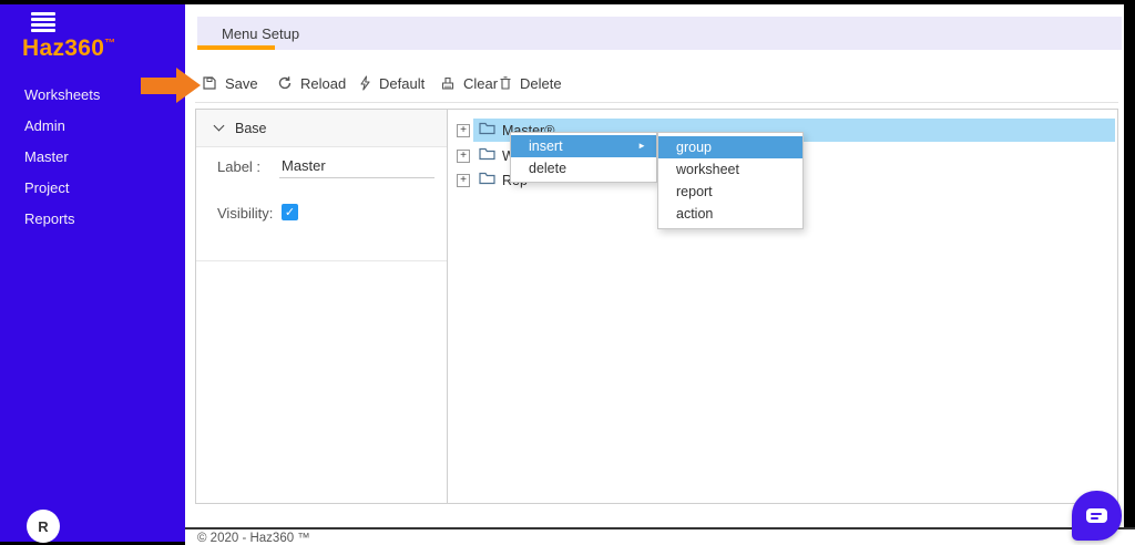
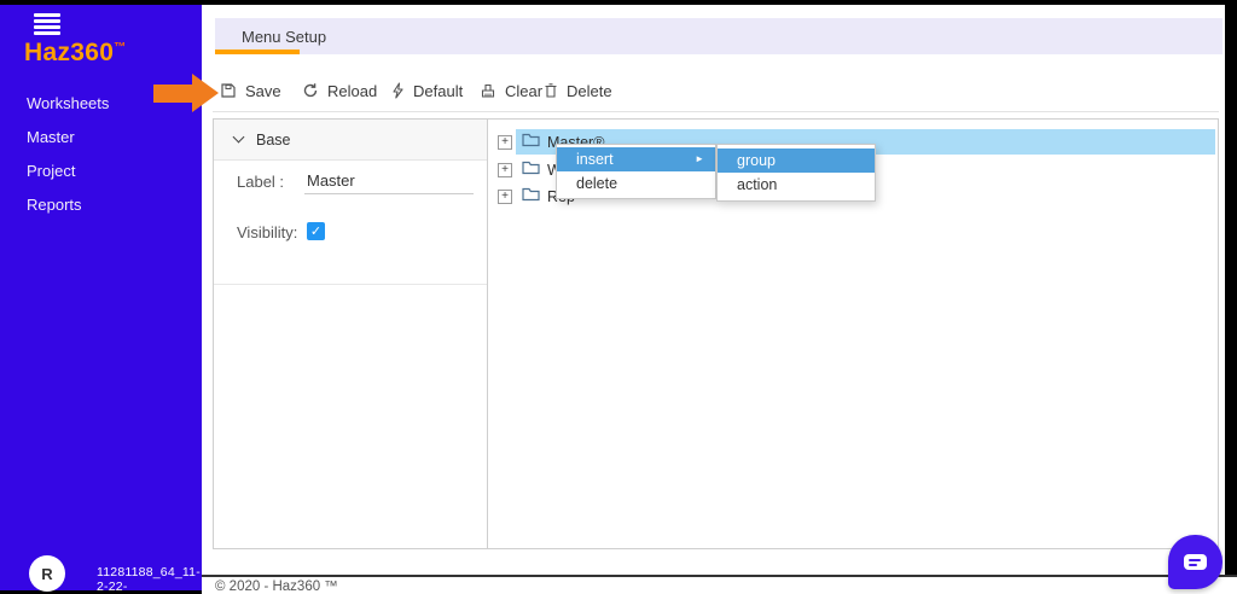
  Haz360™
  Worksheets
- Admin
  Master
  Project
  Reports
  R
+ 11281188_64_11-2-22-
  Menu Setup
  Save
  Reload
  Default
  Clear
  Delete
  Base
  Label :
  Master
  Visibility:
  ✓
  +
  Master®
  +
  +
  insert
  ►
  delete
  group
- worksheet
- report
  action
  © 2020 - Haz360 ™
